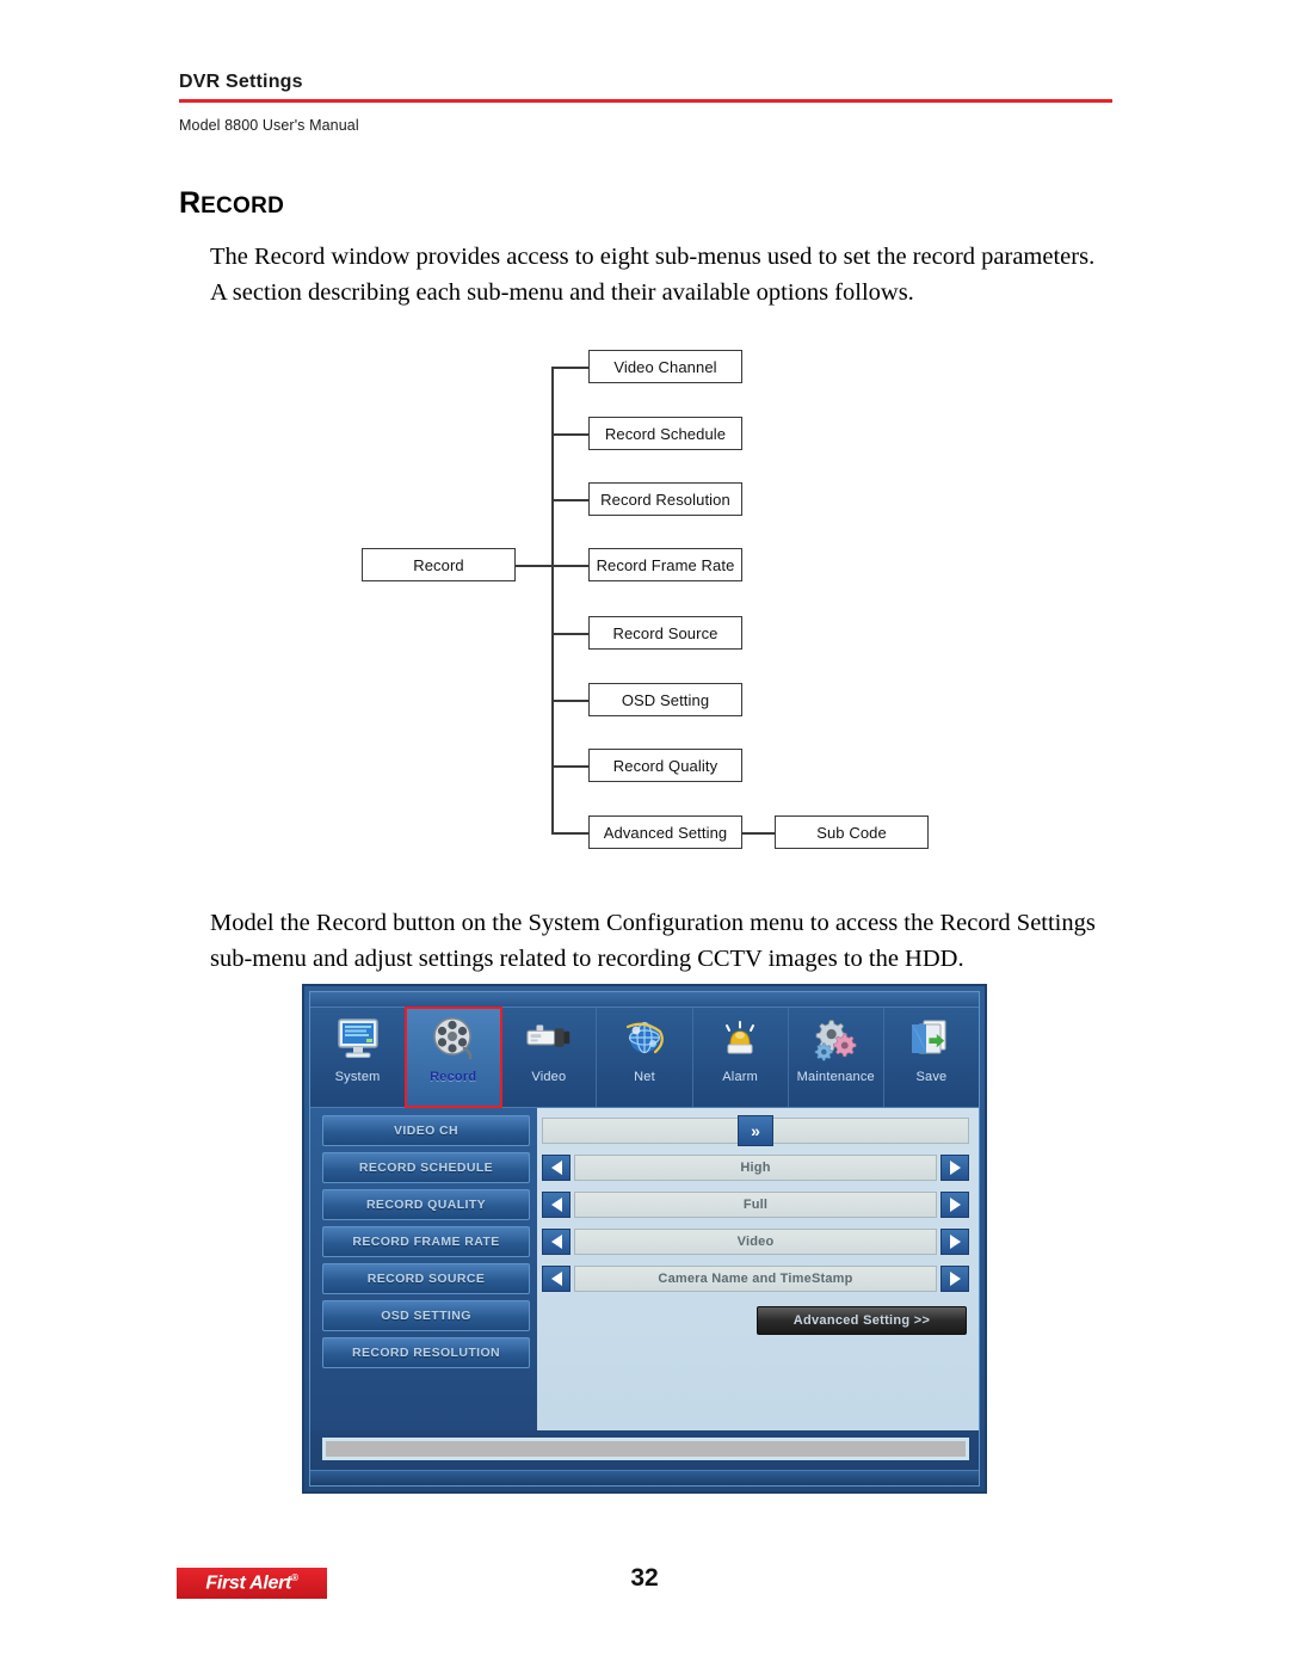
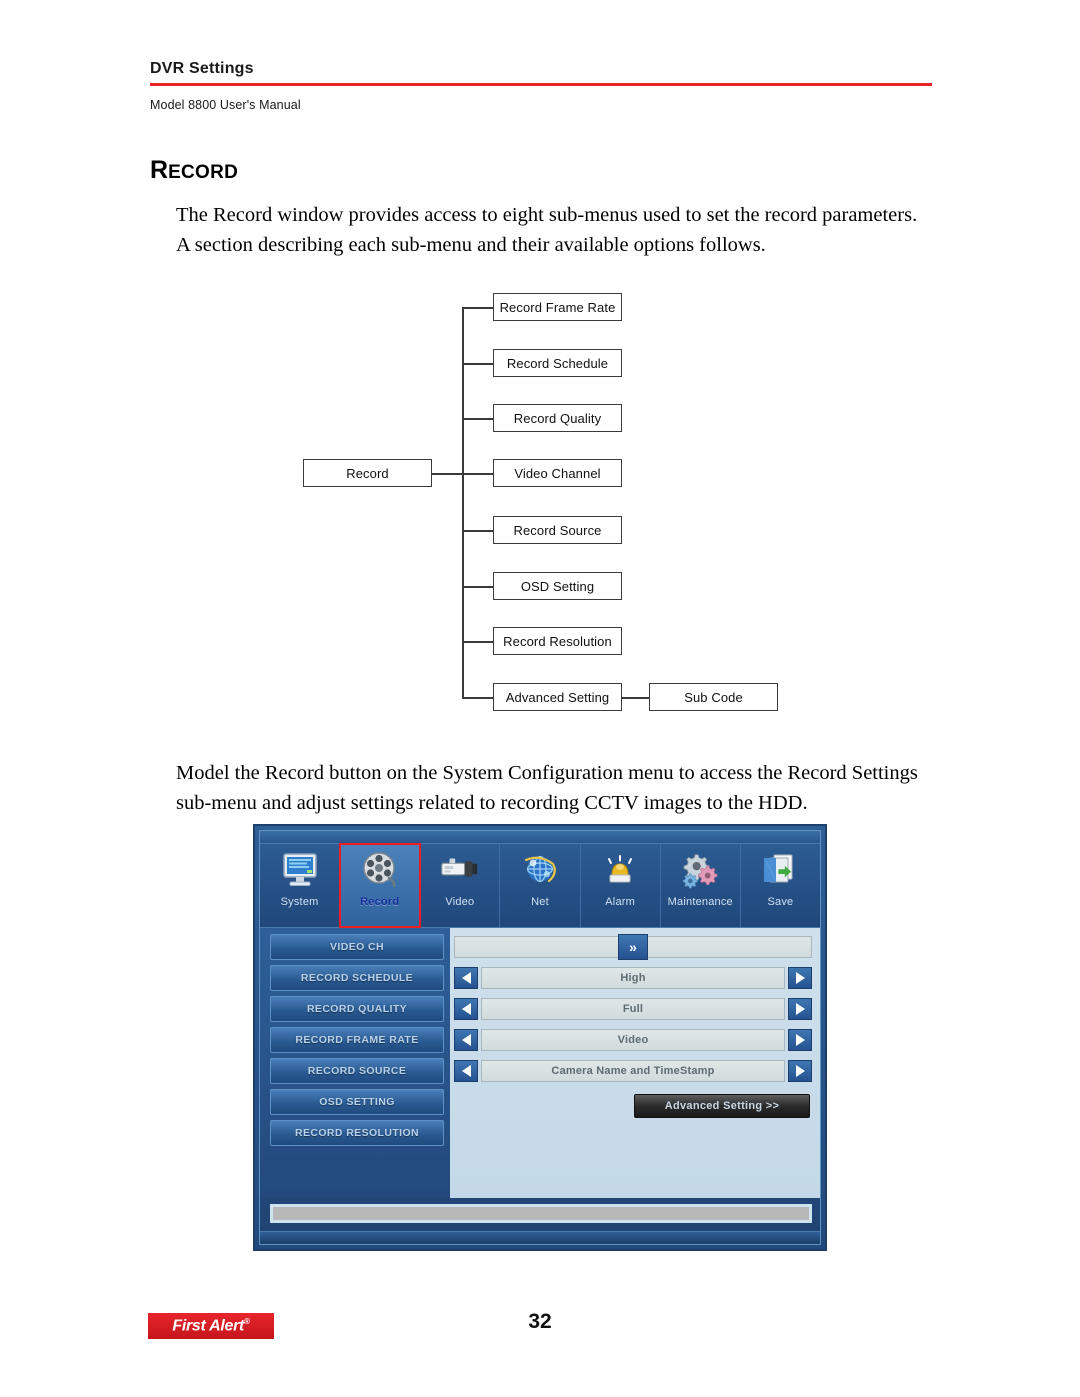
  DVR Settings
  Model 8800 User's Manual
  RECORD
  The Record window provides access to eight sub-menus used to set the record parameters.
  A section describing each sub-menu and their available options follows.
  Record
- Video Channel
+ Record Frame Rate
  Record Schedule
- Record Resolution
+ Record Quality
- Record Frame Rate
+ Video Channel
  Record Source
  OSD Setting
- Record Quality
+ Record Resolution
  Advanced Setting
  Sub Code
  Model the Record button on the System Configuration menu to access the Record Settings
  sub-menu and adjust settings related to recording CCTV images to the HDD.
  System
  Record
  Video
  Net
  Alarm
  Maintenance
  Save
  VIDEO CH
  RECORD SCHEDULE
  RECORD QUALITY
  RECORD FRAME RATE
  RECORD SOURCE
  OSD SETTING
  RECORD RESOLUTION
  »
  High
  Full
  Video
  Camera Name and TimeStamp
  Advanced Setting >>
  First Alert®
  32
